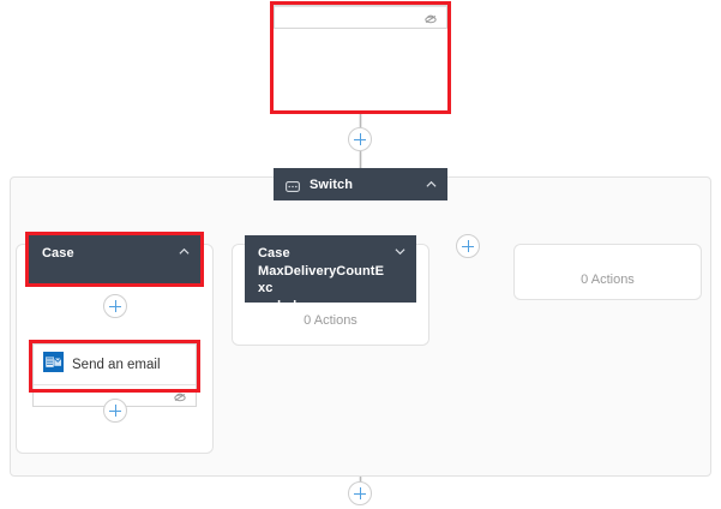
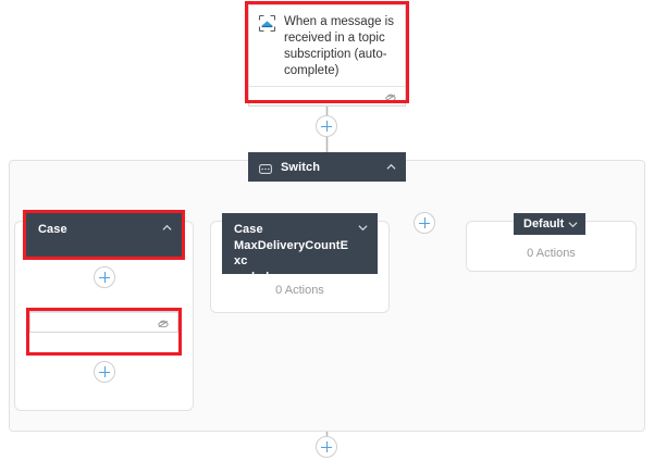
+ When a message is received in a topic subscription (auto-complete)
  Switch
  Case
- Send an email
  Case
  MaxDeliveryCountExc
  eeded
  0 Actions
+ Default
  0 Actions
